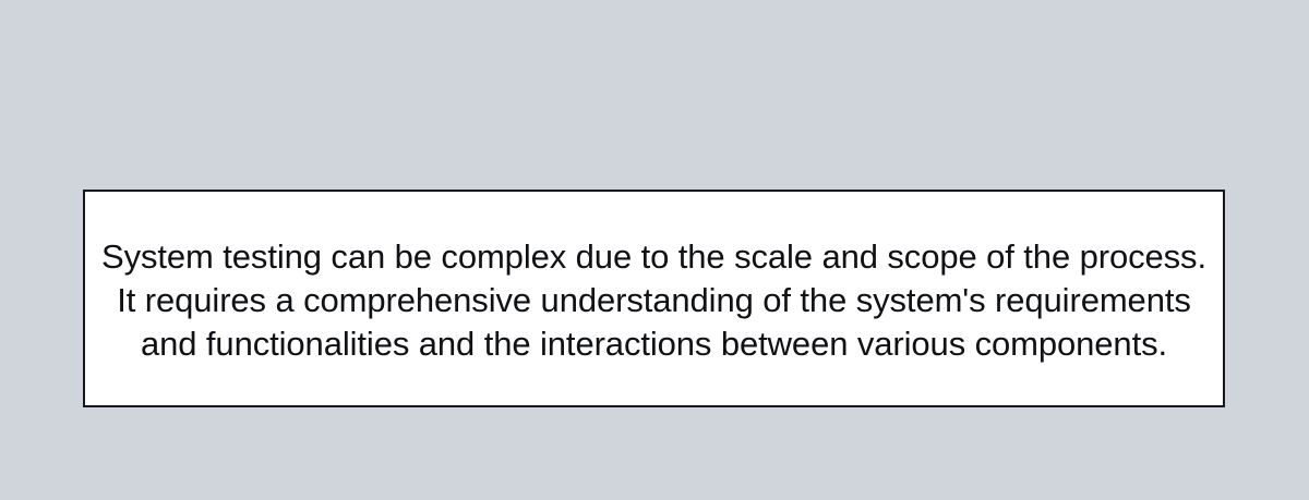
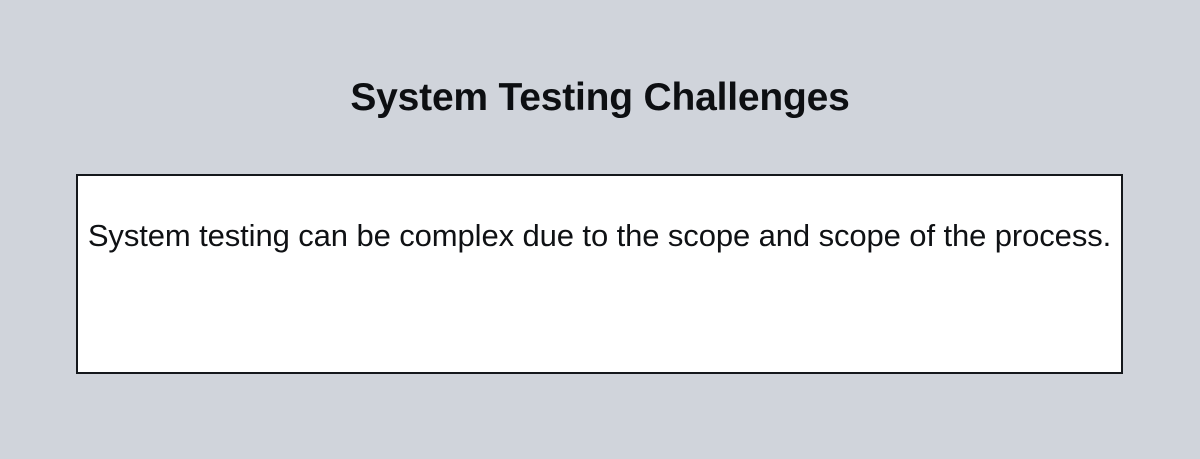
+ System Testing Challenges
- System testing can be complex due to the scale and scope of the process.
+ System testing can be complex due to the scope and scope of the process.
- It requires a comprehensive understanding of the system's requirements
- and functionalities and the interactions between various components.
